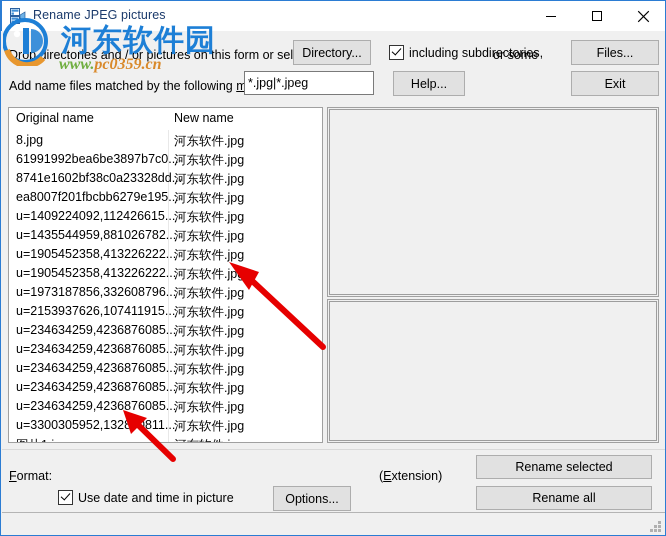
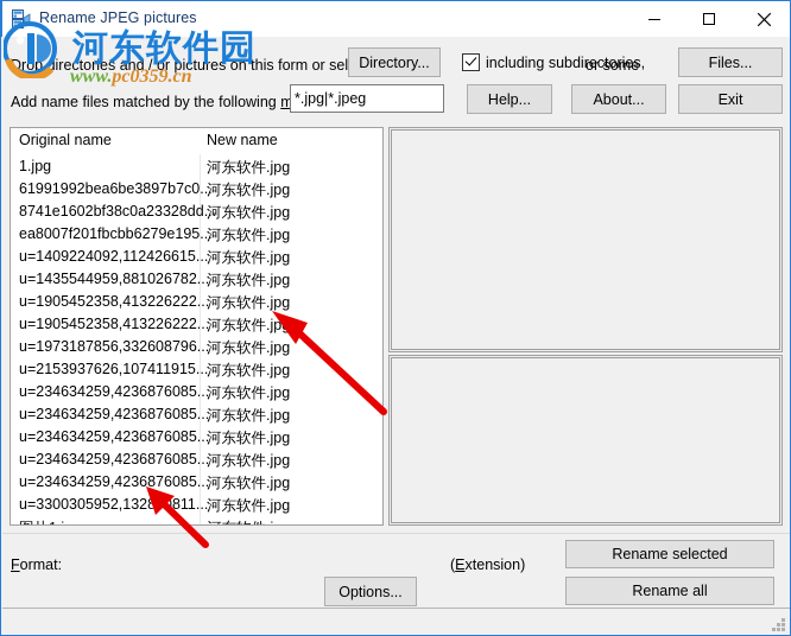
  Rename JPEG pictures
  Dropirectories and / or pictures on this form or sel
  Add name files matched by the following m
  Directory...
  Files...
  Help...
+ About...
  Exit
  *.jpg|*.jpeg
  including subdirectories,
  or some
  Original name
  New name
- 8.jpg
+ 1.jpg
  河东软件.jpg
  61991992bea6be3897b7c0...
  河东软件.jpg
  8741e1602bf38c0a23328dd...
  河东软件.jpg
  ea8007f201fbcbb6279e195...
  河东软件.jpg
  u=1409224092,112426615...
  河东软件.jpg
  u=1435544959,881026782...
  河东软件.jpg
  u=1905452358,413226222...
  河东软件.jpg
  u=1905452358,413226222...
  河东软件.jp
  u=1973187856,332608796...
  河东软件.jpg
  u=2153937626,107411915...
  河东软件.jpg
  u=234634259,4236876085...
  河东软件.jpg
  u=234634259,4236876085...
  河东软件.jpg
  u=234634259,4236876085...
  河东软件.jpg
  u=234634259,4236876085...
  河东软件.jpg
  u=234634259,4236876085...
  河东软件.jpg
  u=3300305952,1328811...
  河东软件.jpg
  Format:
  (Extension)
- Use date and time in picture
  Options...
  Rename selected
  Rename all
  河东软件园
  www.pc0359.cn
